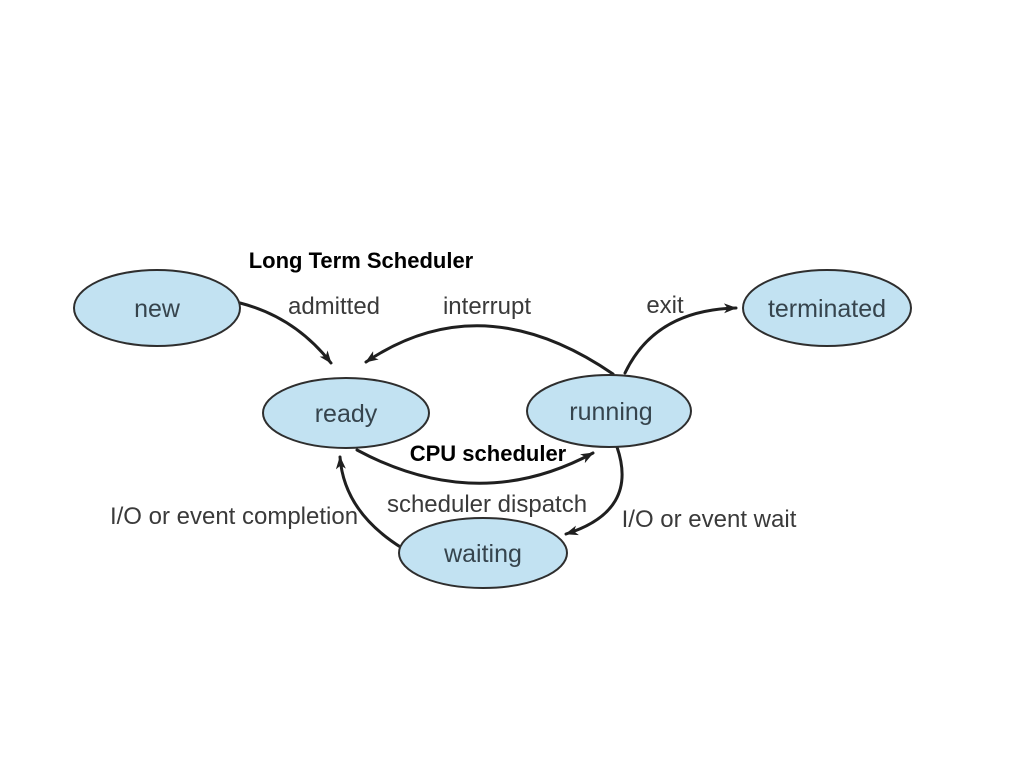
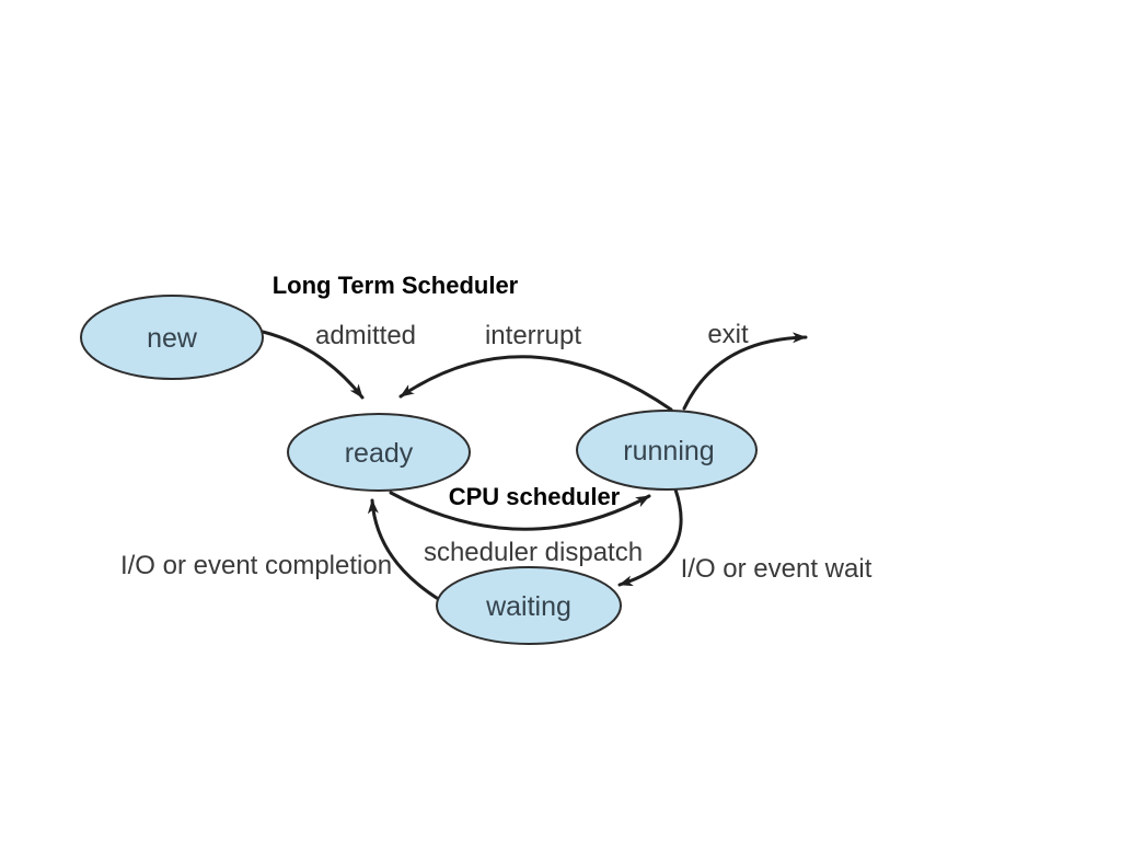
  new
  ready
  running
  waiting
- terminated
  admitted
  interrupt
  exit
  scheduler dispatch
  I/O or event wait
  I/O or event completion
  Long Term Scheduler
  CPU scheduler
